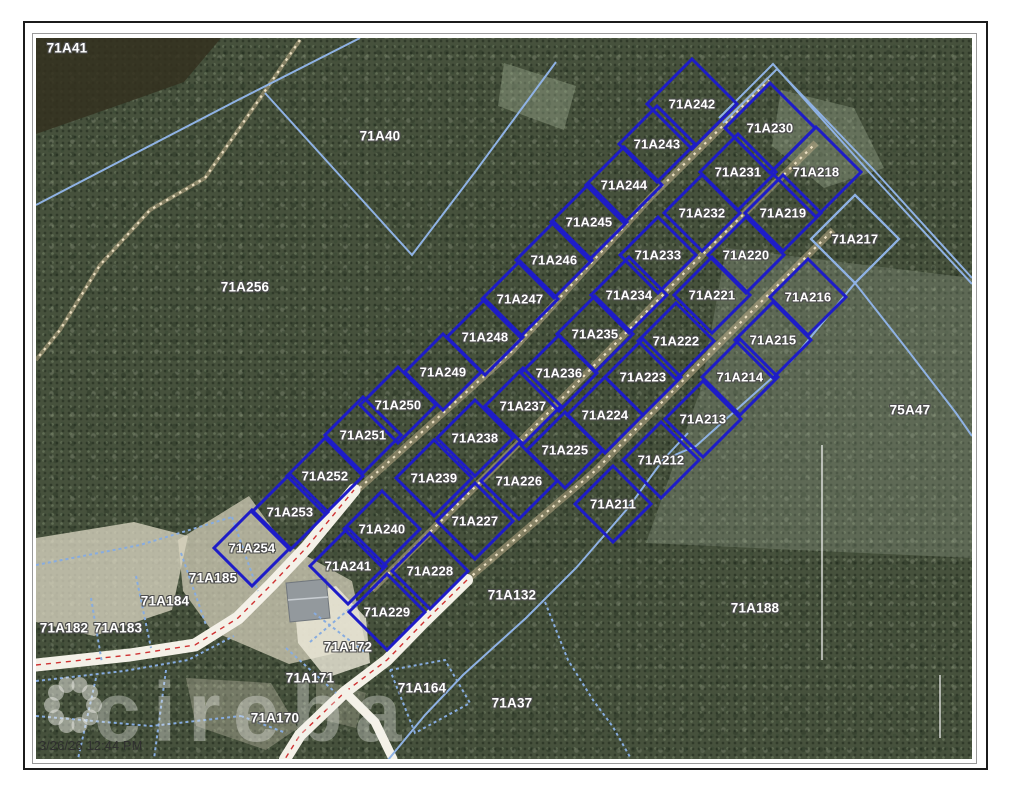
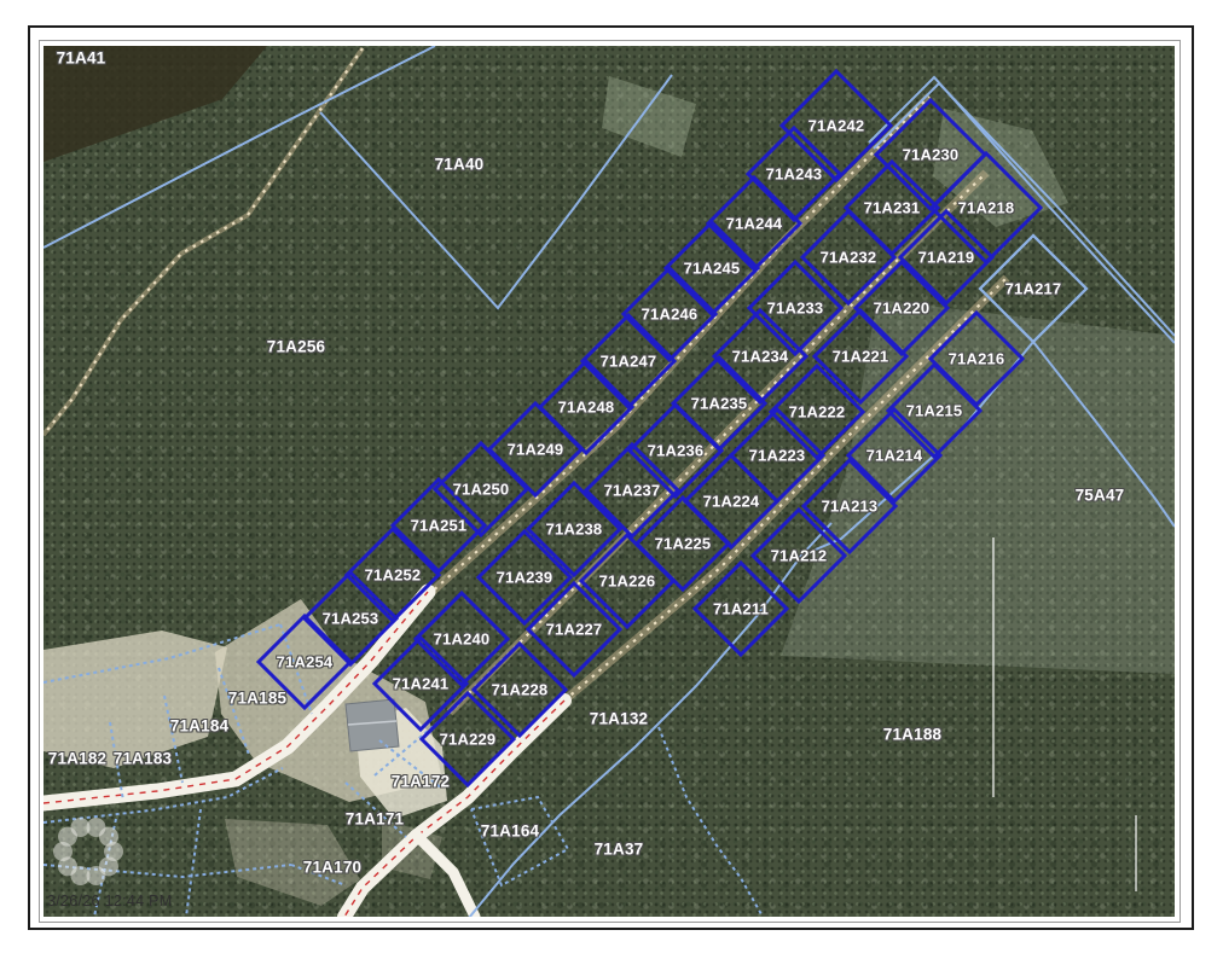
- cireba
  3/26/26 12:44 PM
  71A242
  71A243
  71A244
  71A245
  71A246
  71A247
  71A248
  71A249
  71A250
  71A251
  71A252
  71A253
  71A254
  71A230
  71A231
  71A232
  71A233
  71A234
  71A235
  71A236
  71A237
  71A238
  71A239
  71A240
  71A241
  71A218
  71A219
  71A220
  71A221
  71A222
  71A223
  71A224
  71A225
  71A226
  71A227
  71A228
  71A229
  71A216
  71A215
  71A214
  71A213
  71A212
  71A211
  71A217
  71A41
  71A40
  71A256
  75A47
  71A188
  71A132
  71A185
  71A184
  71A183
  71A182
  71A172
  71A171
  71A170
  71A164
  71A37
